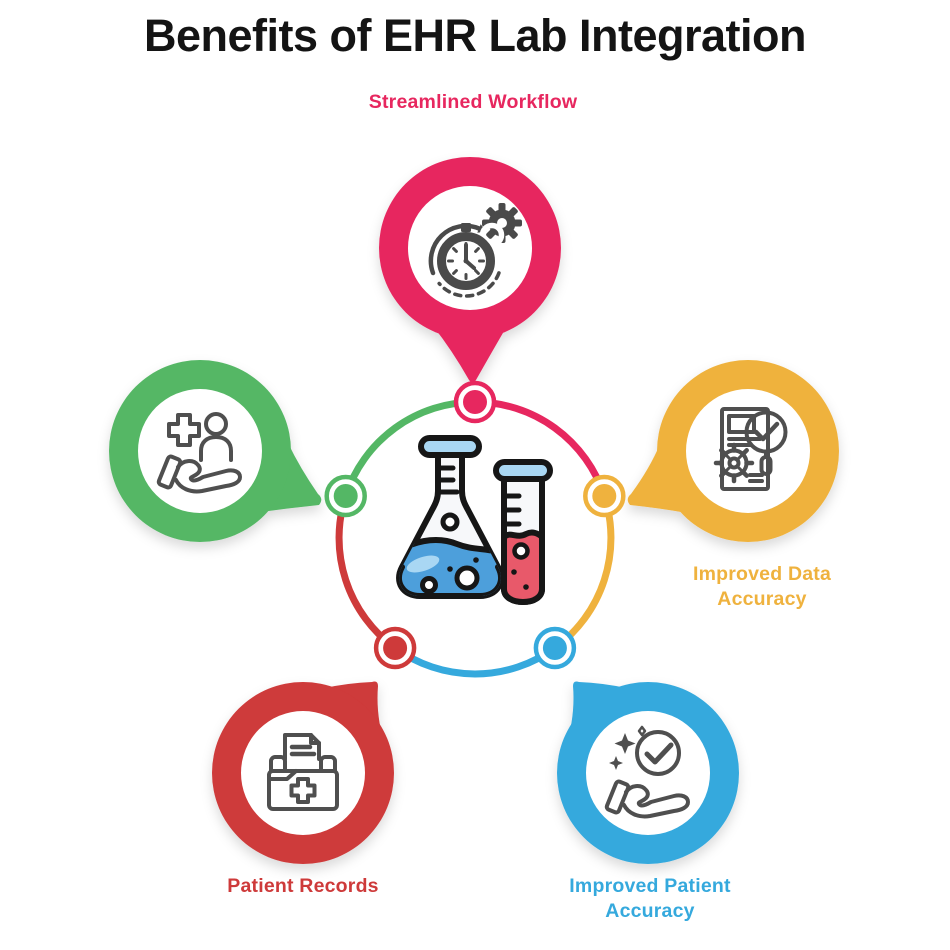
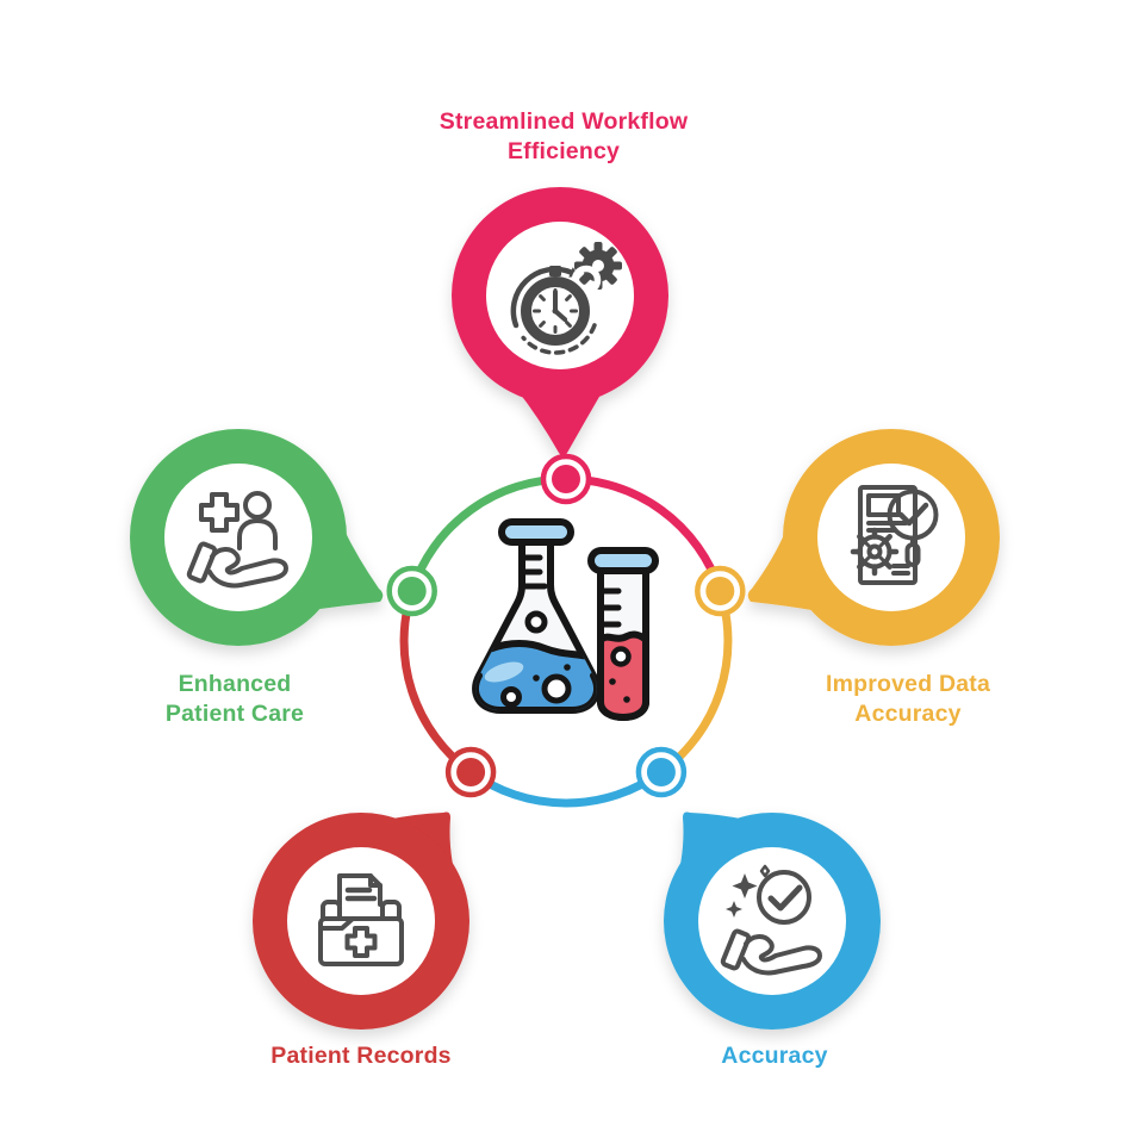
- Benefits of EHR Lab Integration
  Streamlined Workflow
+ Efficiency
+ Enhanced
+ Patient Care
  Improved Data
  Accuracy
  Patient Records
- Improved Patient
  Accuracy
